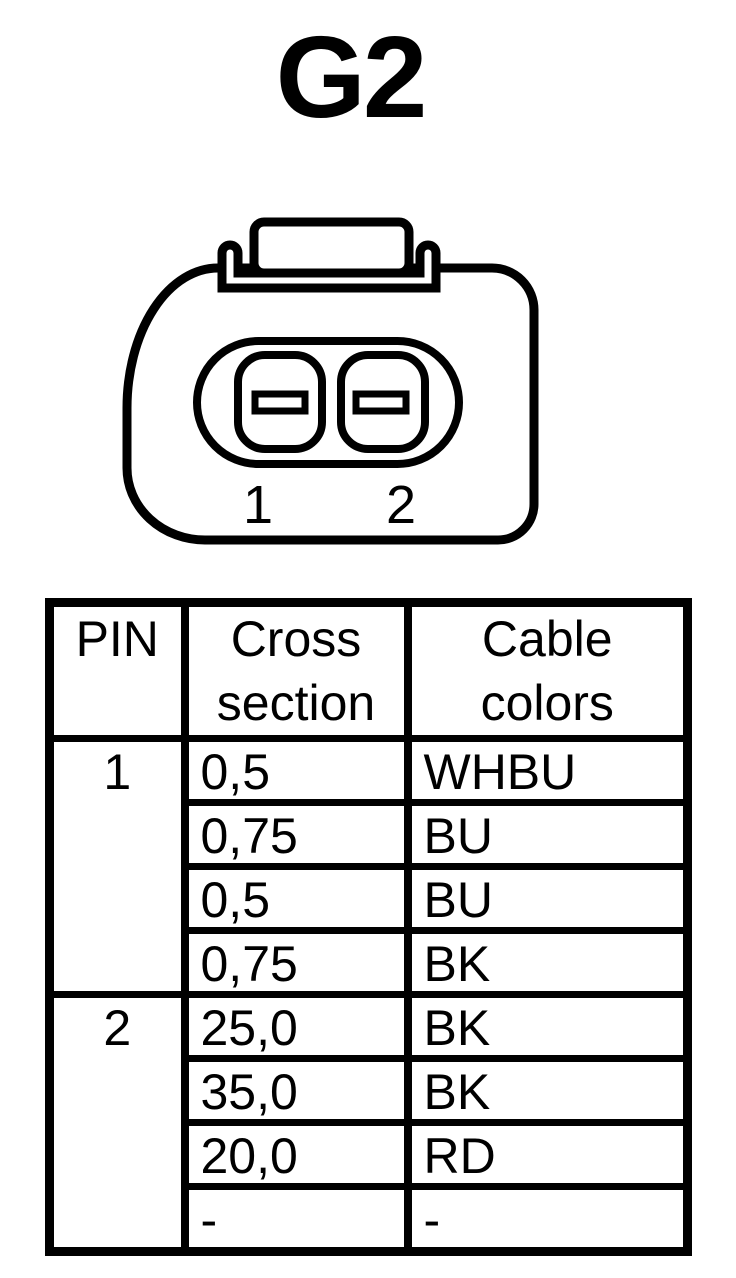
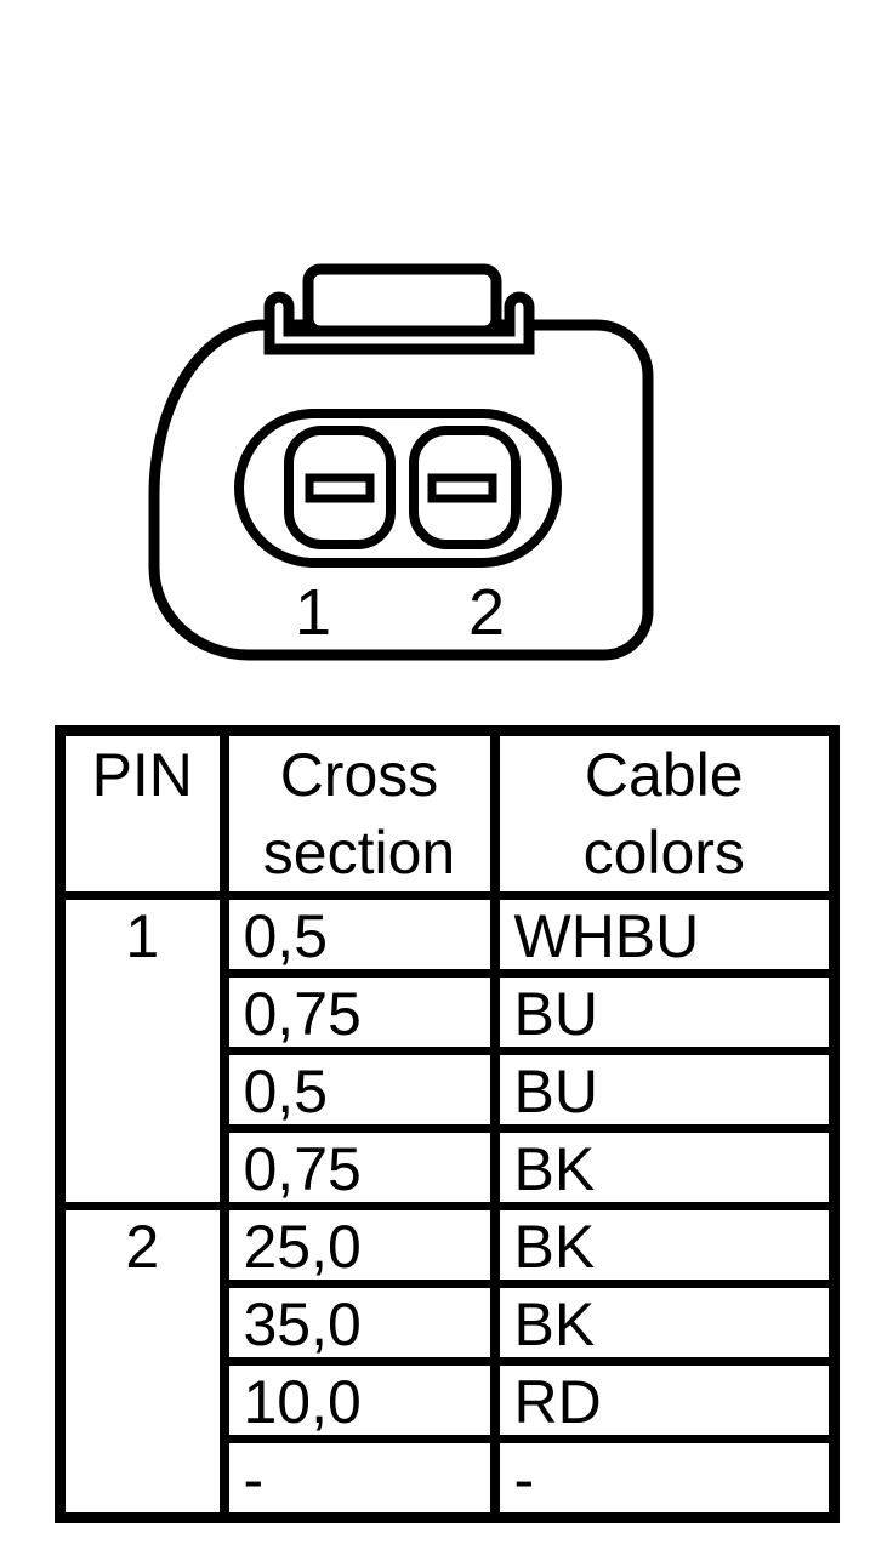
- G2
  1
  2
  PIN	Cross section	Cable colors
  1	0,5	WHBU
  0,75	BU
  0,5	BU
  0,75	BK
  2	25,0	BK
  35,0	BK
- 20,0	RD
+ 10,0	RD
  -	-
